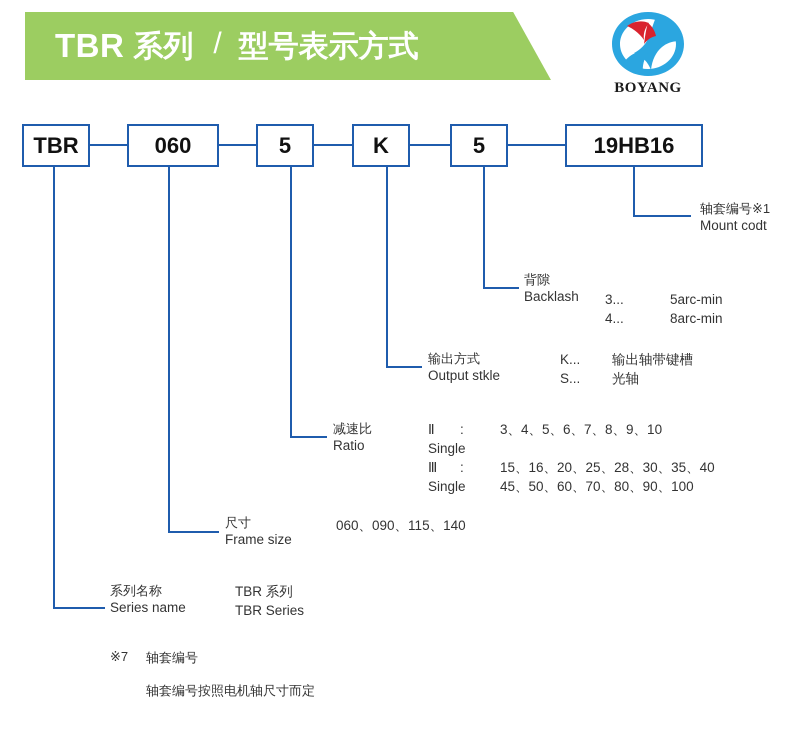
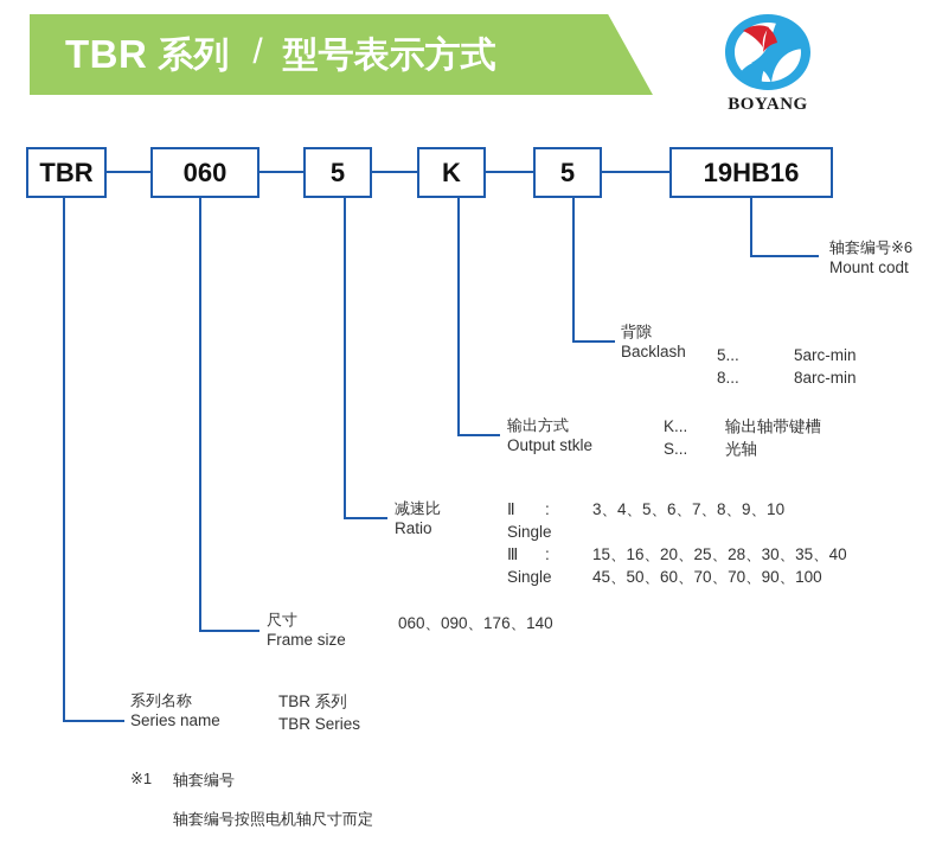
  TBR
  系列
  /
  型号表示方式
  BOYANG
  TBR
  060
  5
  K
  5
  19HB16
- 轴套编号※1
+ 轴套编号※6
  Mount codt
  背隙
  Backlash
- 3...
+ 5...
  5arc-min
- 4...
+ 8...
  8arc-min
  输出方式
  Output stkle
  K...
  输出轴带键槽
  S...
  光轴
  减速比
  Ratio
  Ⅱ
  :
  3、4、5、6、7、8、9、10
  Single
  Ⅲ
  :
  15、16、20、25、28、30、35、40
  Single
- 45、50、60、70、80、90、100
+ 45、50、60、70、70、90、100
  尺寸
  Frame size
- 060、090、115、140
+ 060、090、176、140
  系列名称
  Series name
  TBR 系列
  TBR Series
- ※7
+ ※1
  轴套编号
  轴套编号按照电机轴尺寸而定
